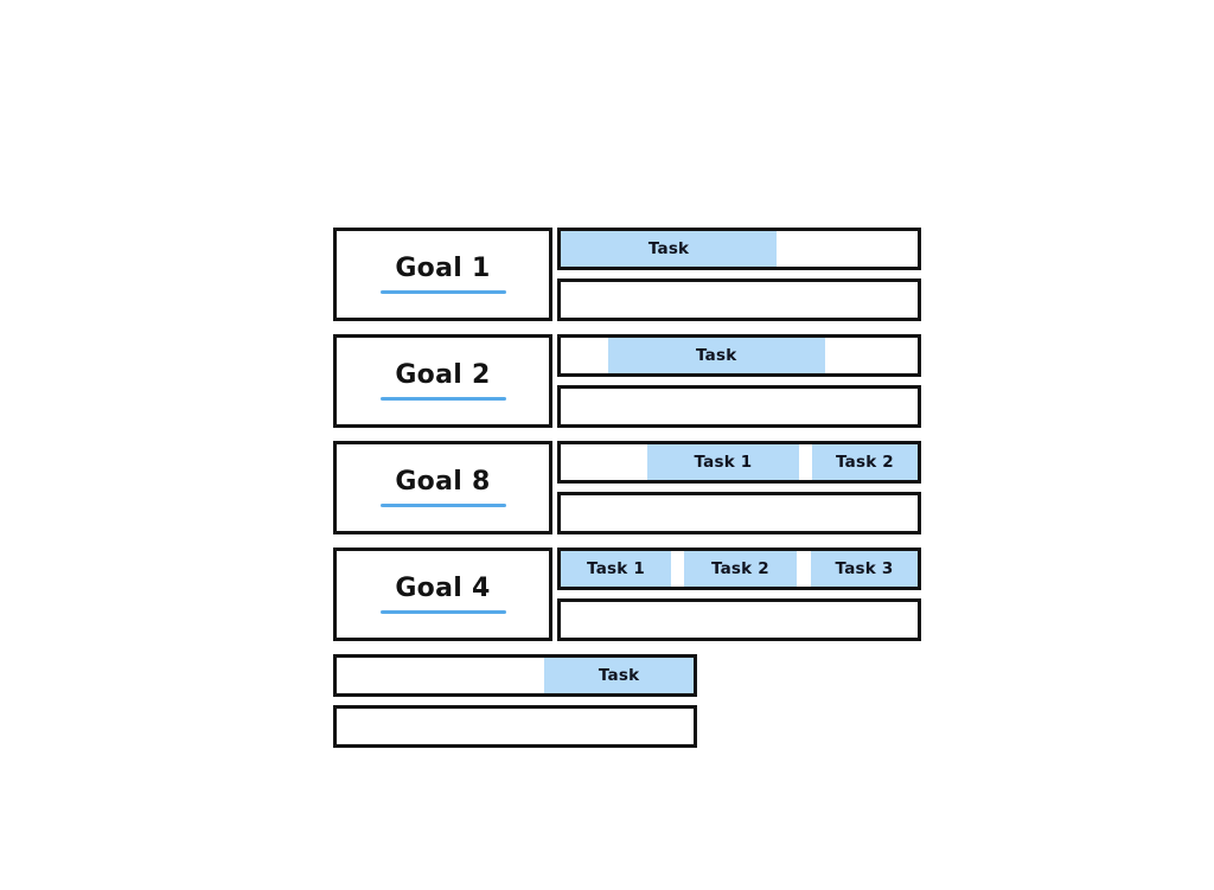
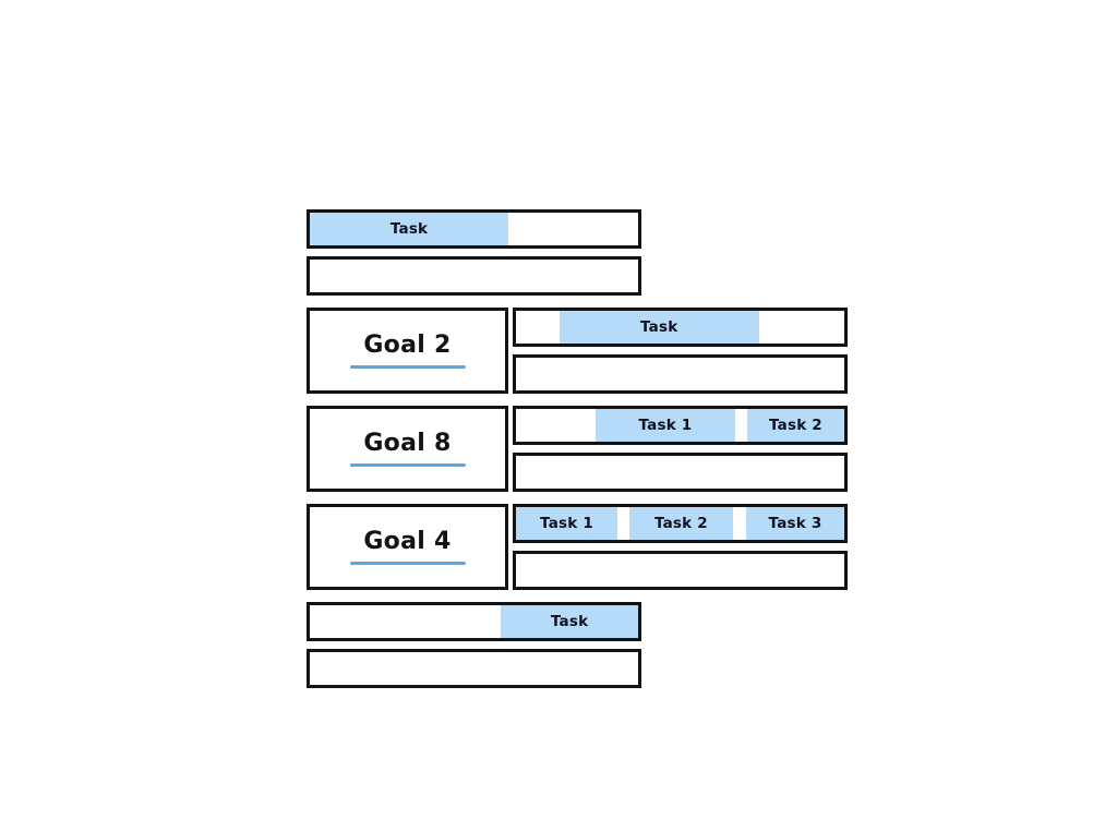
- Goal 1
  Task
  Goal 2
  Task
  Goal 8
  Task 1
  Task 2
  Goal 4
  Task 1
  Task 2
  Task 3
  Task
